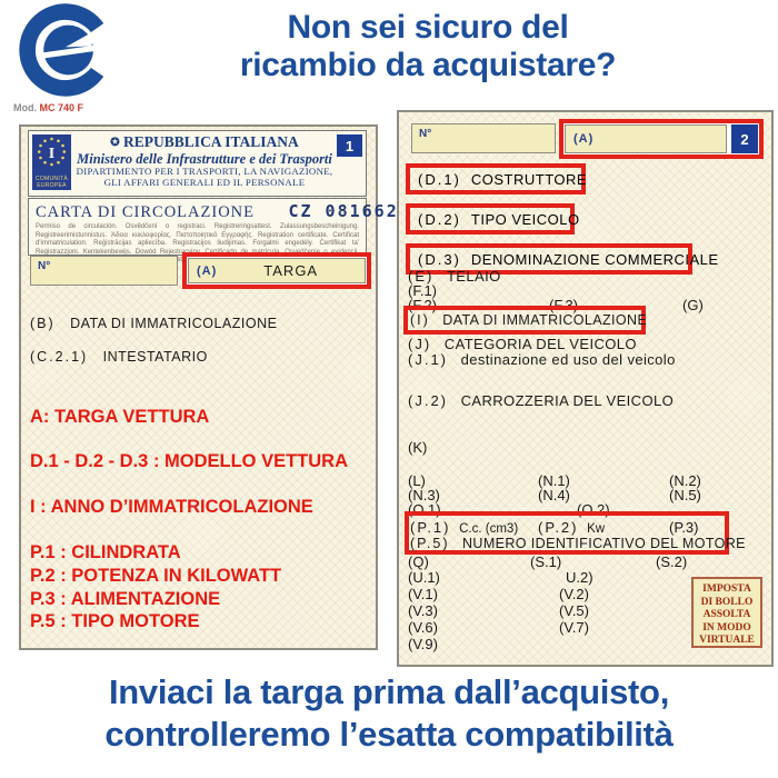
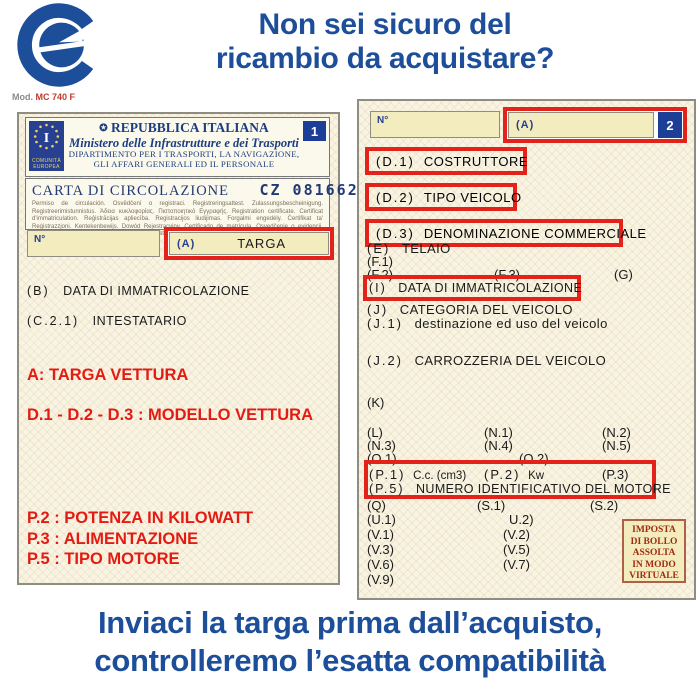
  Non sei sicuro del
  ricambio da acquistare?
  Mod. MC 740 F
  I
  ✪ REPUBBLICA ITALIANA
  Ministero delle Infrastrutture e dei Trasporti
  DIPARTIMENTO PER I TRASPORTI, LA NAVIGAZIONE,
  GLI AFFARI GENERALI ED IL PERSONALE
  1
  CARTA DI CIRCOLAZIONE CZ 081662
  N°
  (A)
  TARGA
  (B) DATA DI IMMATRICOLAZIONE
  (C.2.1) INTESTATARIO
  A: TARGA VETTURA
  D.1 - D.2 - D.3 : MODELLO VETTURA
- I : ANNO D’IMMATRICOLAZIONE
- P.1 : CILINDRATA
  P.2 : POTENZA IN KILOWATT
  P.3 : ALIMENTAZIONE
  P.5 : TIPO MOTORE
  N°
  (A)
  2
  (D.1)
  COSTRUTTORE
  (D.2)
  TIPO VEICOLO
  (D.3)
  DENOMINAZIONE COMMERCIALE
  (E) TELAIO
  (F.1)
  (F.2)
  (F.3)
  (G)
  (I) DATA DI IMMATRICOLAZIONE
  (J) CATEGORIA DEL VEICOLO
  (J.1) destinazione ed uso del veicolo
  (J.2) CARROZZERIA DEL VEICOLO
  (K)
  (L)
  (N.1)
  (N.2)
  (N.3)
  (N.4)
  (N.5)
  (O.1)
  (O.2)
  (P.1) C.c. (cm3)
  (P.2) Kw
  (P.3)
  (P.5) NUMERO IDENTIFICATIVO DEL MOTORE
  (Q)
  (S.1)
  (S.2)
  (U.1)
  U.2)
  (V.1)
  (V.2)
  (V.3)
  (V.5)
  (V.6)
  (V.7)
  (V.9)
  IMPOSTA
  DI BOLLO
  ASSOLTA
  IN MODO
  VIRTUALE
  Inviaci la targa prima dall’acquisto,
  controlleremo l’esatta compatibilità
